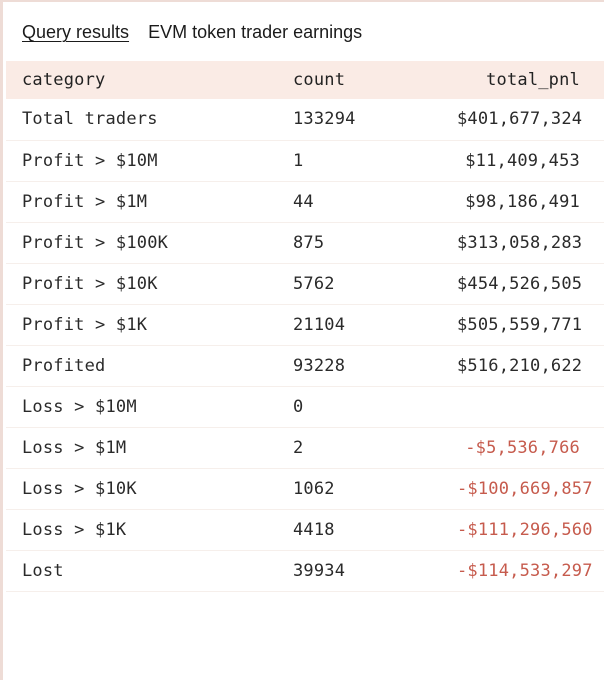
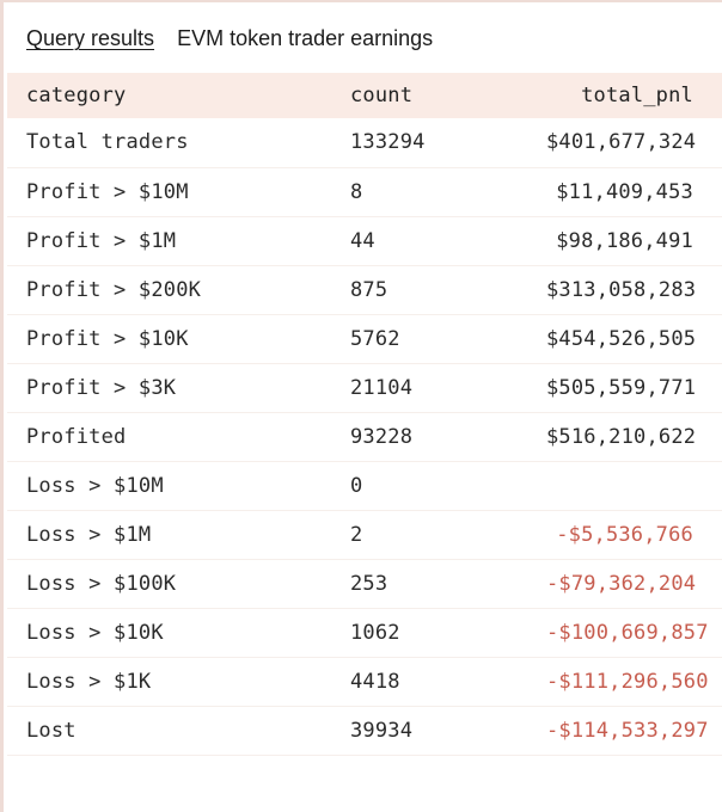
  Query results EVM token trader earnings
  category	count	total_pnl
  Total traders	133294	$401,677,324
- Profit > $10M	1	$11,409,453
+ Profit > $10M	8	$11,409,453
  Profit > $1M	44	$98,186,491
- Profit > $100K	875	$313,058,283
+ Profit > $200K	875	$313,058,283
  Profit > $10K	5762	$454,526,505
- Profit > $1K	21104	$505,559,771
+ Profit > $3K	21104	$505,559,771
  Profited	93228	$516,210,622
  Loss > $10M	0
  Loss > $1M	2	-$5,536,766
+ Loss > $100K	253	-$79,362,204
  Loss > $10K	1062	-$100,669,857
  Loss > $1K	4418	-$111,296,560
  Lost	39934	-$114,533,297
